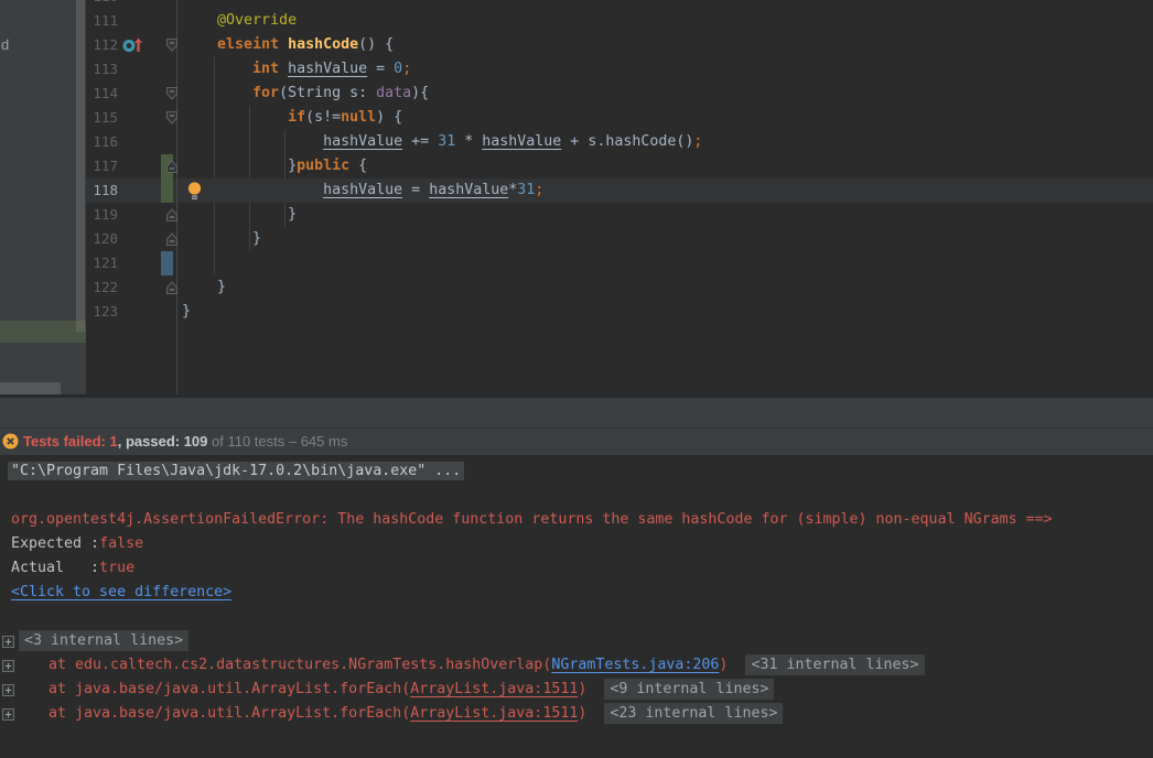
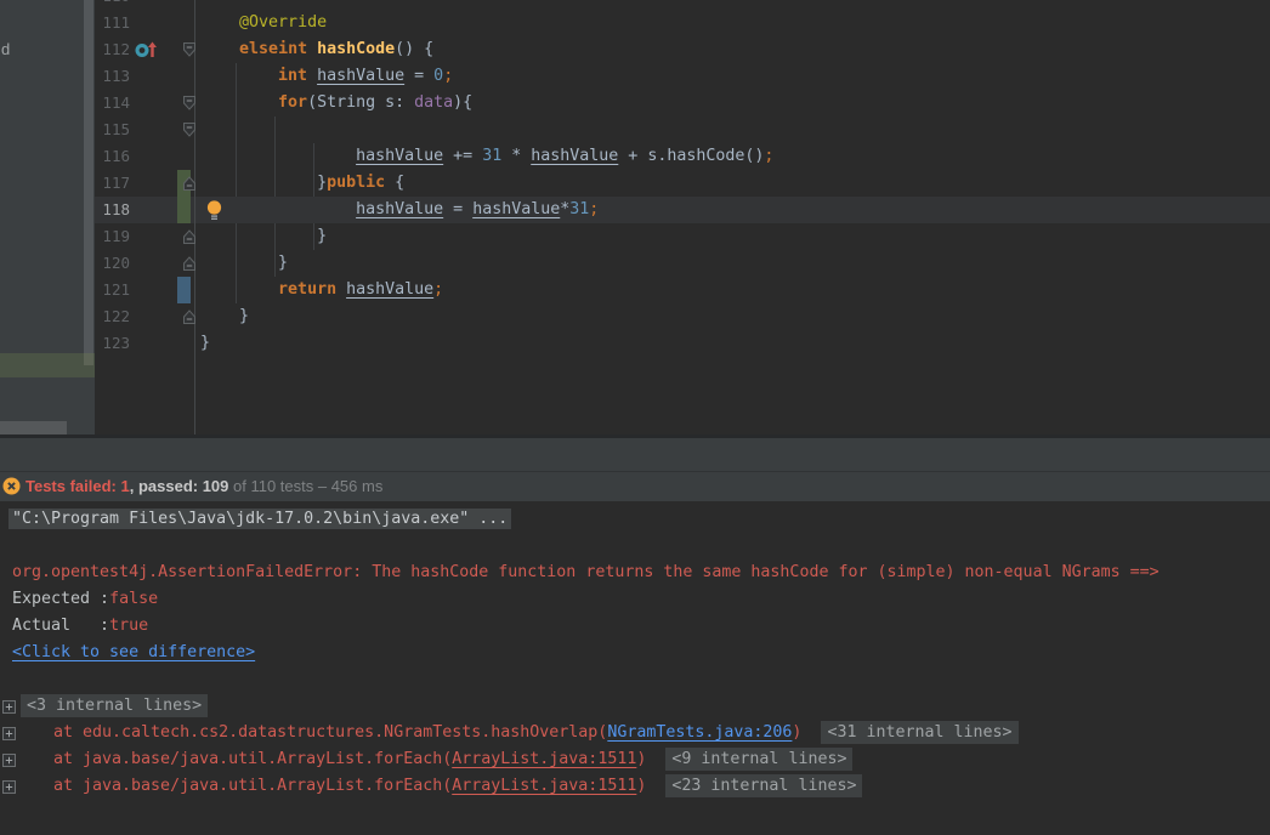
  d
  111
  @Override
  112
  elseint hashCode() {
  113
  int hashValue = 0;
  114
  for(String s: data){
  115
- if(s!=null) {
  116
  hashValue += 31 * hashValue + s.hashCode();
  117
  }public {
  118
  hashValue = hashValue*31;
  119
  }
  120
  }
  121
+ return hashValue;
  122
  }
  123
  }
- Tests failed: 1, passed: 109 of 110 tests – 645 ms
+ Tests failed: 1, passed: 109 of 110 tests – 456 ms
  "C:\Program Files\Java\jdk-17.0.2\bin\java.exe" ...
  org.opentest4j.AssertionFailedError: The hashCode function returns the same hashCode for (simple) non-equal NGrams ==>
  Expected :false
  Actual :true
  <Click to see difference>
  <3 internal lines>
  at edu.caltech.cs2.datastructures.NGramTests.hashOverlap(NGramTests.java:206) <31 internal lines>
  at java.base/java.util.ArrayList.forEach(ArrayList.java:1511) <9 internal lines>
  at java.base/java.util.ArrayList.forEach(ArrayList.java:1511) <23 internal lines>
